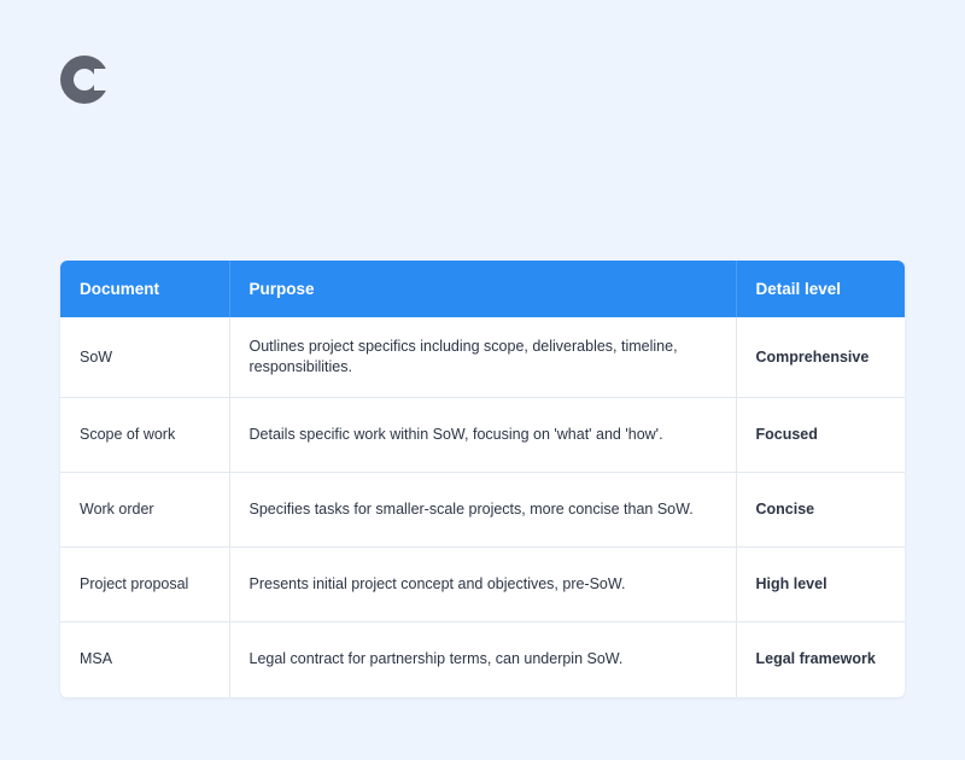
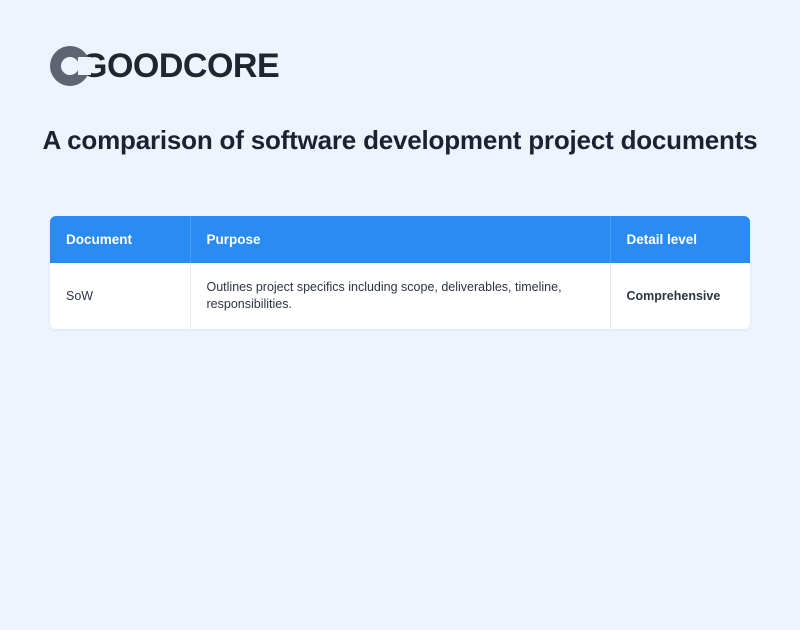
+ GOODCORE
+ A comparison of software development project documents
  Document	Purpose	Detail level
  SoW	Outlines project specifics including scope, deliverables, timeline, responsibilities.	Comprehensive
- Scope of work	Details specific work within SoW, focusing on 'what' and 'how'.	Focused
- Work order	Specifies tasks for smaller-scale projects, more concise than SoW.	Concise
- Project proposal	Presents initial project concept and objectives, pre-SoW.	High level
- MSA	Legal contract for partnership terms, can underpin SoW.	Legal framework
